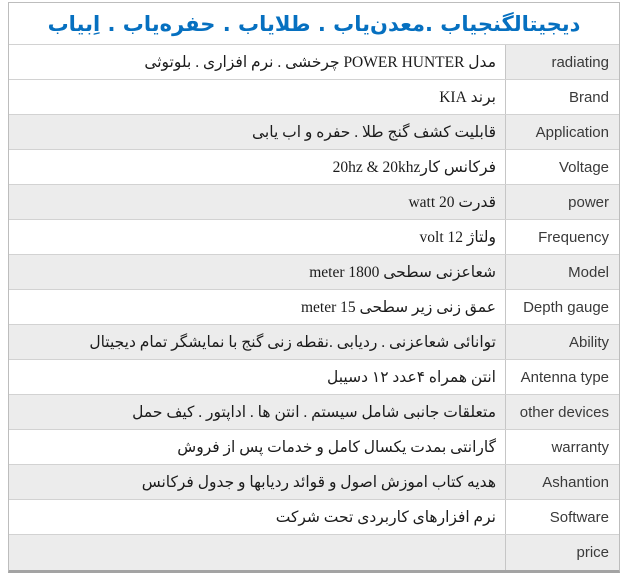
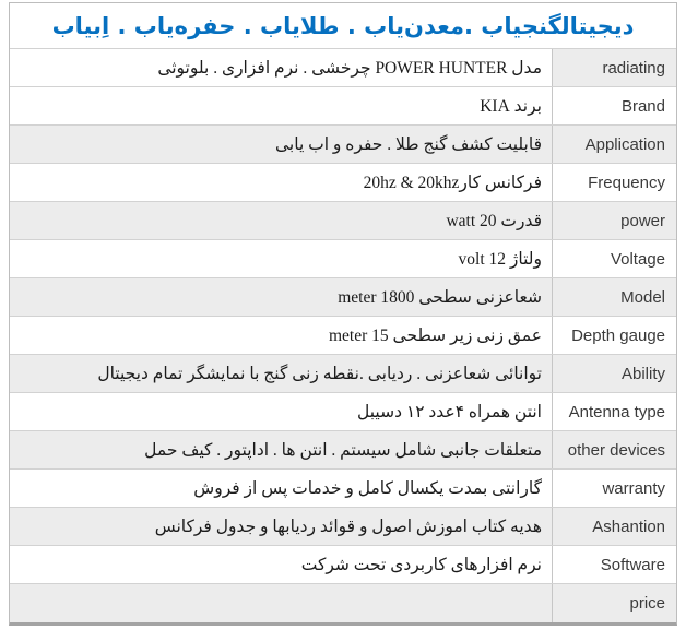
  دیجیتالگنجیاب .معدن‌یاب . طلایاب . حفره‌یاب . اِبیاب
  مدل POWER HUNTER چرخشی . نرم افزاری . بلوتوثی
  radiating
  برند KIA
  Brand
  قابلیت کشف گنج طلا . حفره و اب یابی
  Application
  فرکانس کار20hz & 20khz
- Voltage
+ Frequency
  قدرت 20 watt
  power
  ولتاژ 12 volt
- Frequency
+ Voltage
  شعاعزنی سطحی 1800 meter
  Model
  عمق زنی زیر سطحی 15 meter
  Depth gauge
  توانائی شعاعزنی . ردیابی .نقطه زنی گنج با نمایشگر تمام دیجیتال
  Ability
  انتن همراه ۴عدد ۱۲ دسیبل
  Antenna type
  متعلقات جانبی شامل سیستم . انتن ها . اداپتور . کیف حمل
  other devices
  گارانتی بمدت یکسال کامل و خدمات پس از فروش
  warranty
  هدیه کتاب اموزش اصول و قوائد ردیابها و جدول فرکانس
  Ashantion
  نرم افزارهای کاربردی تحت شرکت
  Software
  price
